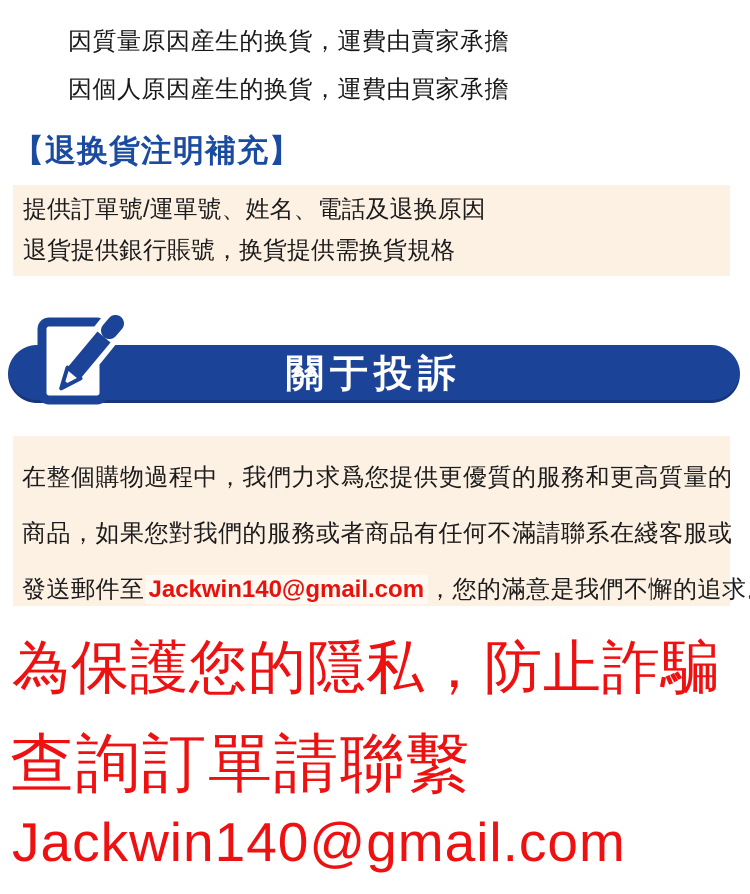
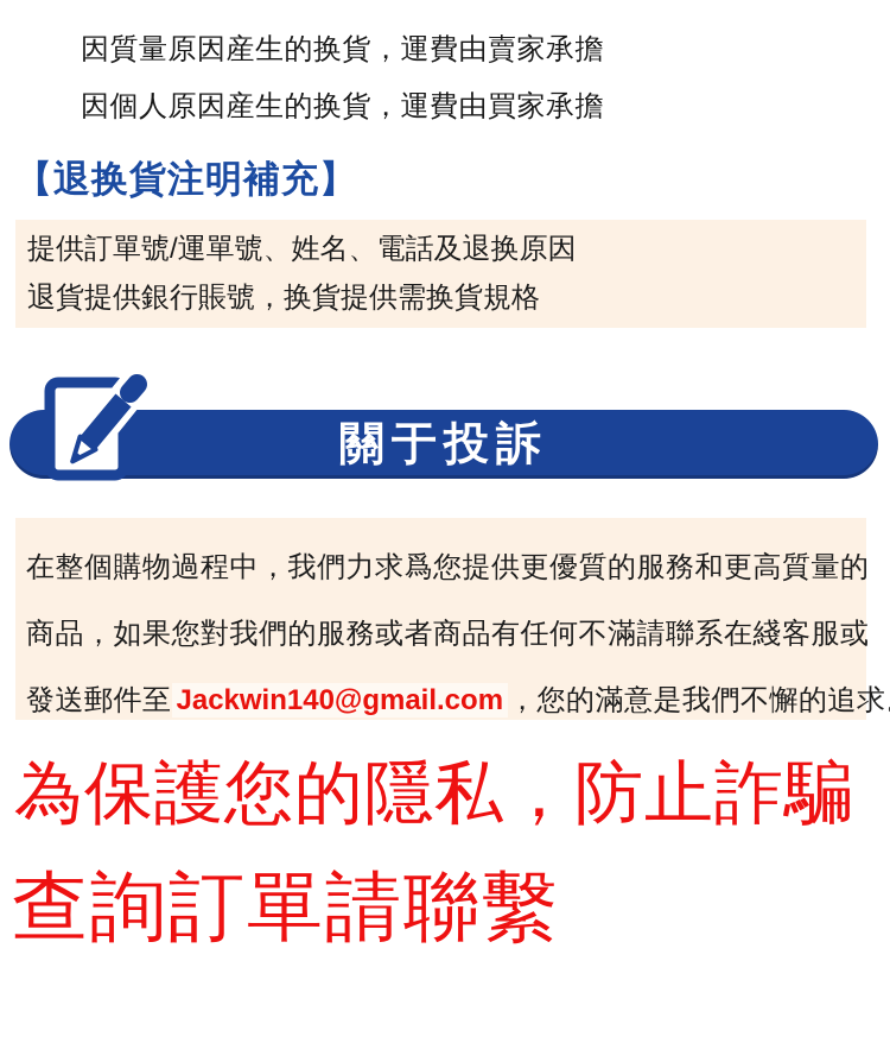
  因質量原因産生的换貨，運費由賣家承擔
  因個人原因産生的换貨，運費由買家承擔
  【退换貨注明補充】
  提供訂單號/運單號、姓名、電話及退换原因
  退貨提供銀行賬號，换貨提供需换貨規格
  關于投訴
  在整個購物過程中，我們力求爲您提供更優質的服務和更高質量的
  商品，如果您對我們的服務或者商品有任何不滿請聯系在綫客服或
  發送郵件至 Jackwin140@gmail.com ，您的滿意是我們不懈的追求
  為保護您的隱私，防止詐騙
  查詢訂單請聯繫
- Jackwin140@gmail.com
